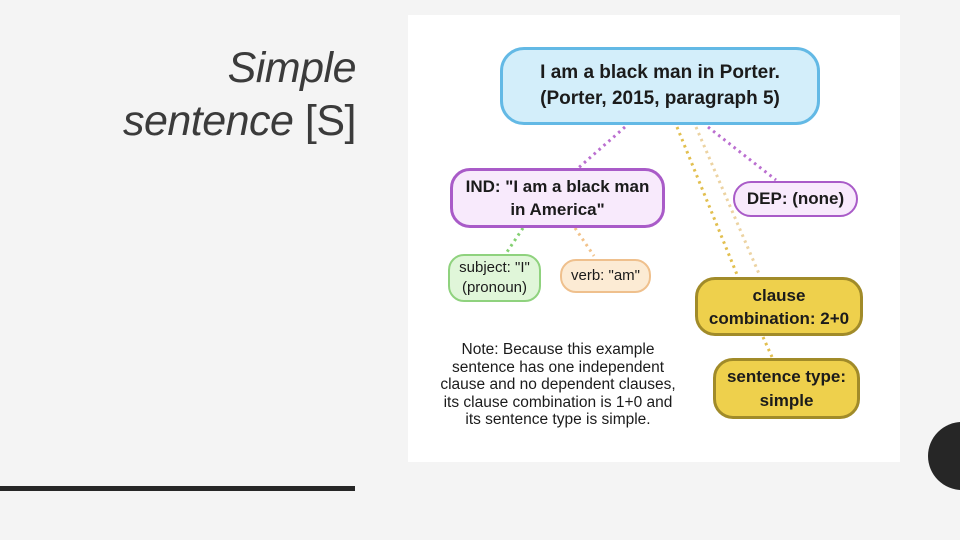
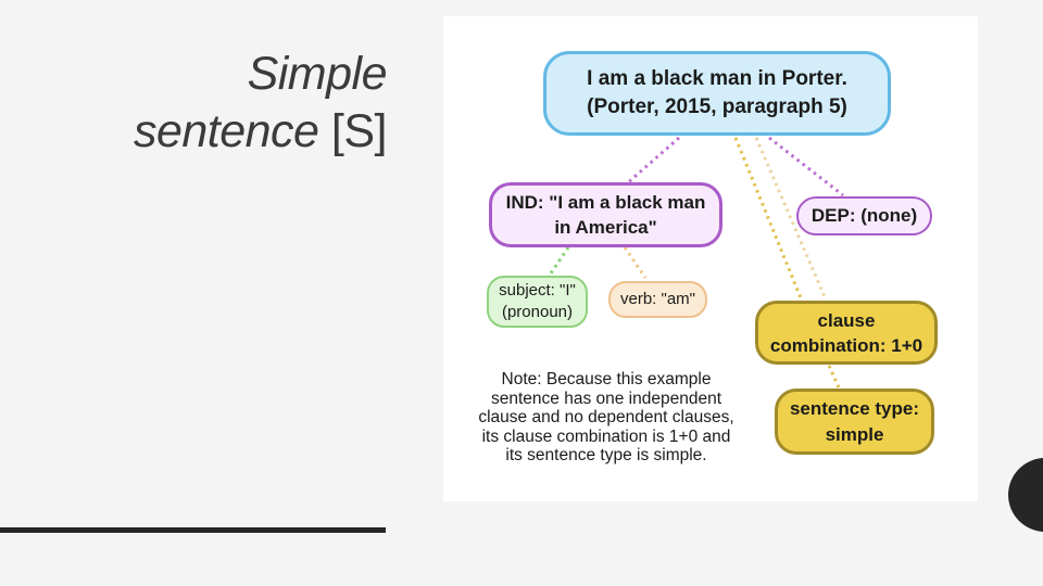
  Simple
  sentence [S]
  I am a black man in Porter.
  (Porter, 2015, paragraph 5)
  IND: "I am a black man
  in America"
  DEP: (none)
  subject: "I"
  (pronoun)
  verb: "am"
  clause
- combination: 2+0
+ combination: 1+0
  sentence type:
  simple
  Note: Because this example
  sentence has one independent
  clause and no dependent clauses,
  its clause combination is 1+0 and
  its sentence type is simple.
